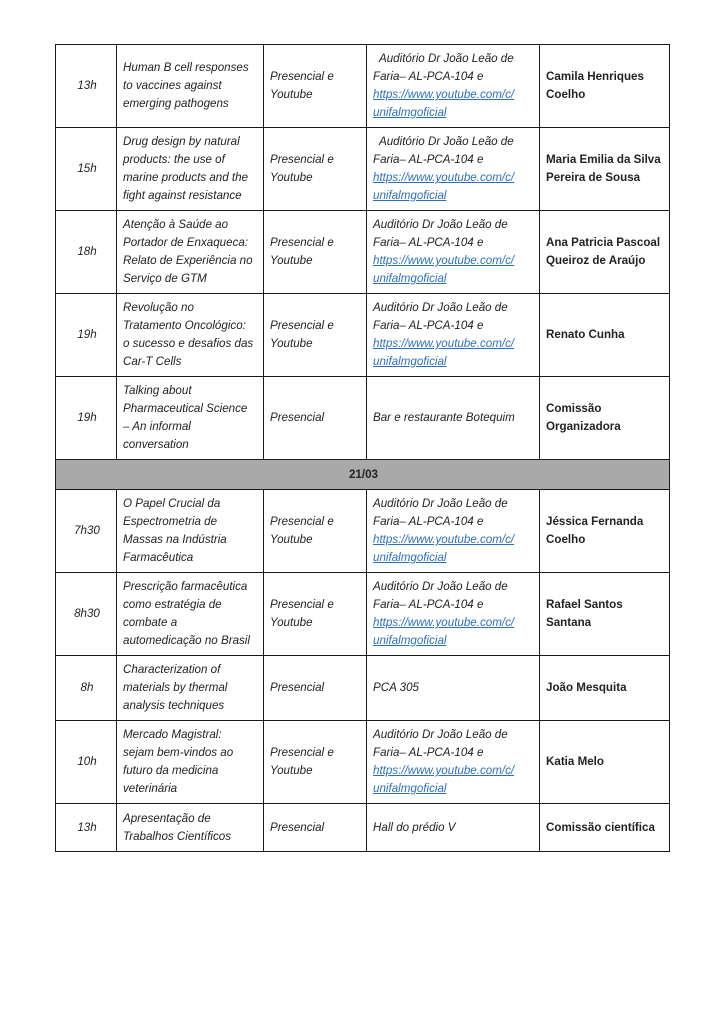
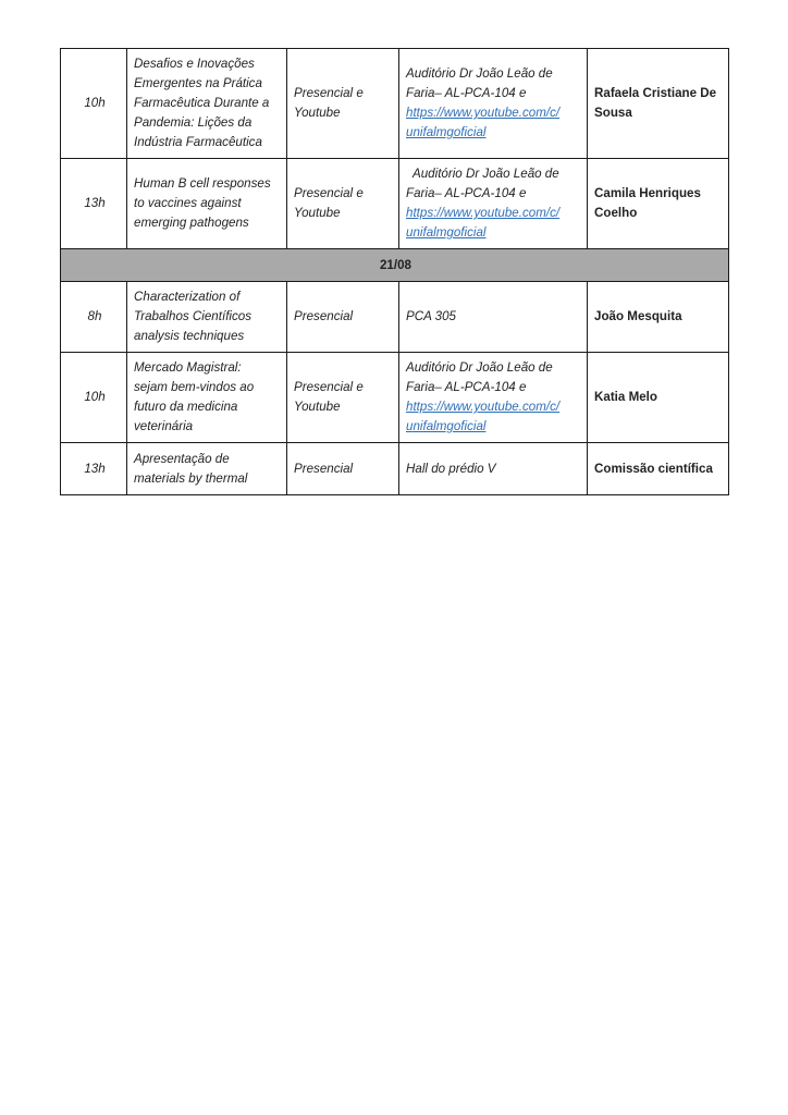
+ 10h	Desafios e InovaçõesEmergentes na PráticaFarmacêutica Durante aPandemia: Lições daIndústria Farmacêutica	Presencial eYoutube	Auditório Dr João Leão deFaria– AL-PCA-104 ehttps://www.youtube.com/c/unifalmgoficial	Rafaela Cristiane DeSousa
  13h	Human B cell responsesto vaccines againstemerging pathogens	Presencial eYoutube	Auditório Dr João Leão deFaria– AL-PCA-104 ehttps://www.youtube.com/c/unifalmgoficial	Camila HenriquesCoelho
- 15h	Drug design by naturalproducts: the use ofmarine products and thefight against resistance	Presencial eYoutube	Auditório Dr João Leão deFaria– AL-PCA-104 ehttps://www.youtube.com/c/unifalmgoficial	Maria Emilia da SilvaPereira de Sousa
- 18h	Atenção à Saúde aoPortador de Enxaqueca:Relato de Experiência noServiço de GTM	Presencial eYoutube	Auditório Dr João Leão deFaria– AL-PCA-104 ehttps://www.youtube.com/c/unifalmgoficial	Ana Patricia PascoalQueiroz de Araújo
- 19h	Revolução noTratamento Oncológico:o sucesso e desafios dasCar-T Cells	Presencial eYoutube	Auditório Dr João Leão deFaria– AL-PCA-104 ehttps://www.youtube.com/c/unifalmgoficial	Renato Cunha
- 19h	Talking aboutPharmaceutical Science– An informalconversation	Presencial	Bar e restaurante Botequim	ComissãoOrganizadora
- 21/03
+ 21/08
- 7h30	O Papel Crucial daEspectrometria deMassas na IndústriaFarmacêutica	Presencial eYoutube	Auditório Dr João Leão deFaria– AL-PCA-104 ehttps://www.youtube.com/c/unifalmgoficial	Jéssica FernandaCoelho
- 8h30	Prescrição farmacêuticacomo estratégia decombate aautomedicação no Brasil	Presencial eYoutube	Auditório Dr João Leão deFaria– AL-PCA-104 ehttps://www.youtube.com/c/unifalmgoficial	Rafael SantosSantana
- 8h	Characterization ofmaterials by thermalanalysis techniques	Presencial	PCA 305	João Mesquita
+ 8h	Characterization ofTrabalhos Científicosanalysis techniques	Presencial	PCA 305	João Mesquita
  10h	Mercado Magistral:sejam bem-vindos aofuturo da medicinaveterinária	Presencial eYoutube	Auditório Dr João Leão deFaria– AL-PCA-104 ehttps://www.youtube.com/c/unifalmgoficial	Katia Melo
- 13h	Apresentação deTrabalhos Científicos	Presencial	Hall do prédio V	Comissão científica
+ 13h	Apresentação dematerials by thermal	Presencial	Hall do prédio V	Comissão científica
